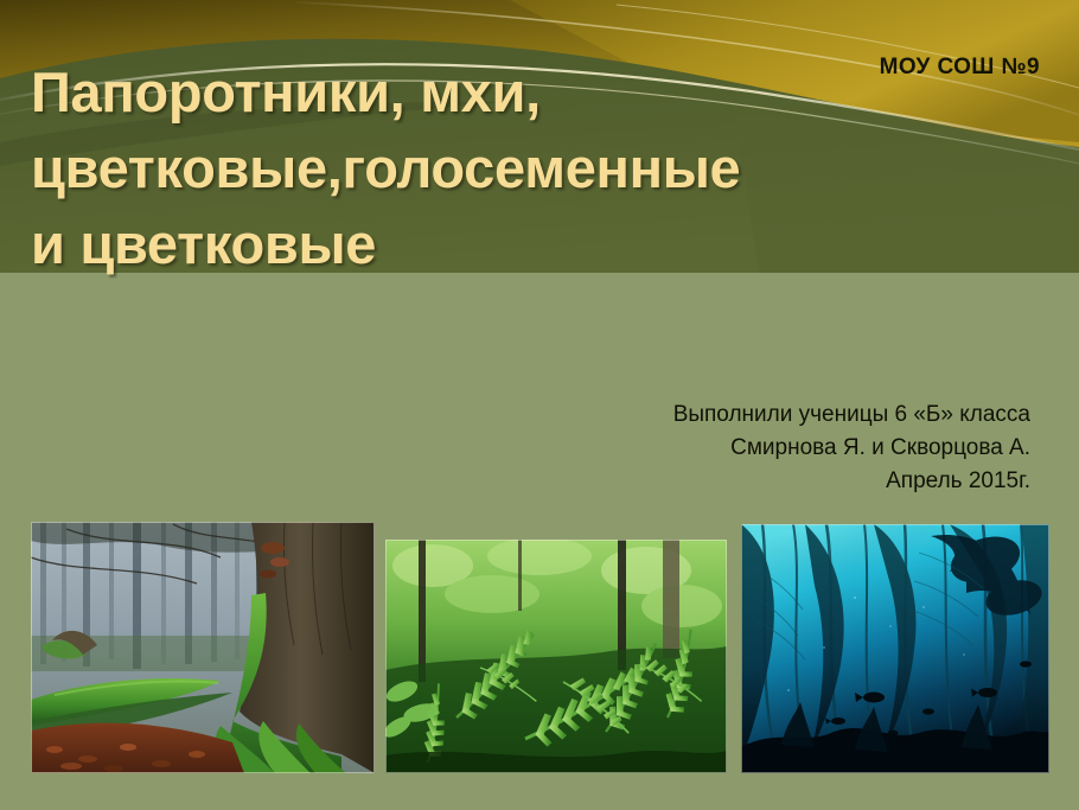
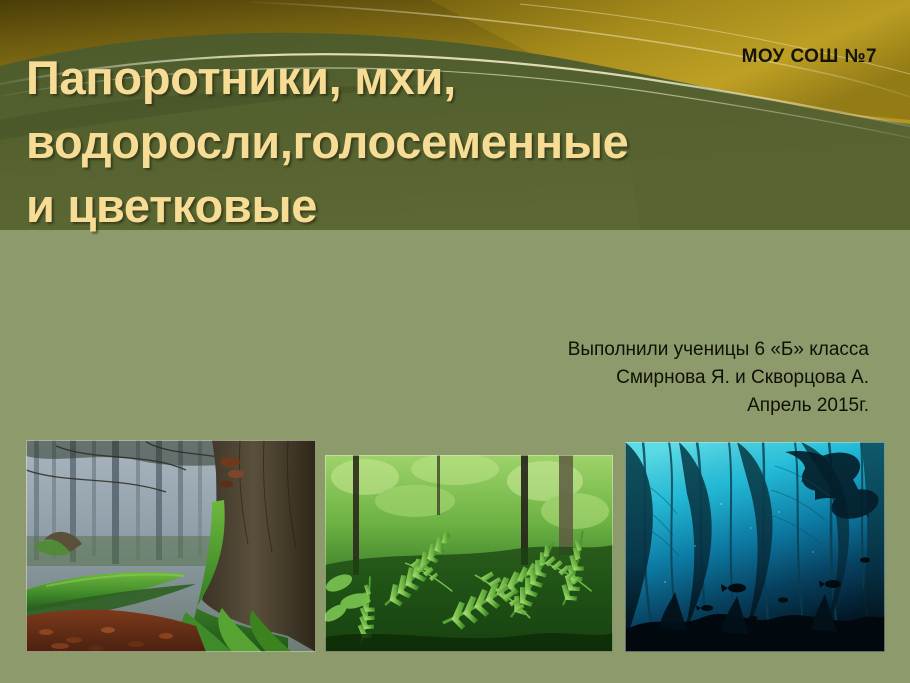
- Папоротники, мхи, цветковые,голосеменные и цветковые
+ Папоротники, мхи, водоросли,голосеменные и цветковые
- МОУ СОШ №9
+ МОУ СОШ №7
  Выполнили ученицы 6 «Б» класса
  Смирнова Я. и Скворцова А.
  Апрель 2015г.
